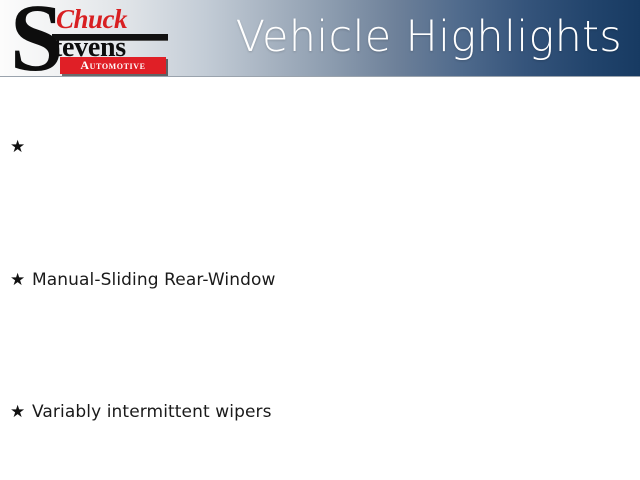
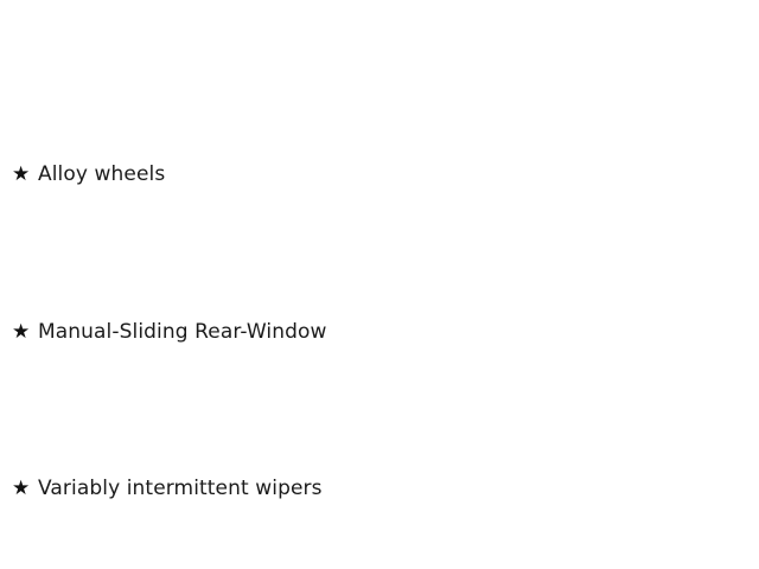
- S
- Chuck
- tevens
- Automotive
- Vehicle Highlights
  ★
+ Alloy wheels
  ★
  Manual-Sliding Rear-Window
  ★
  Variably intermittent wipers
